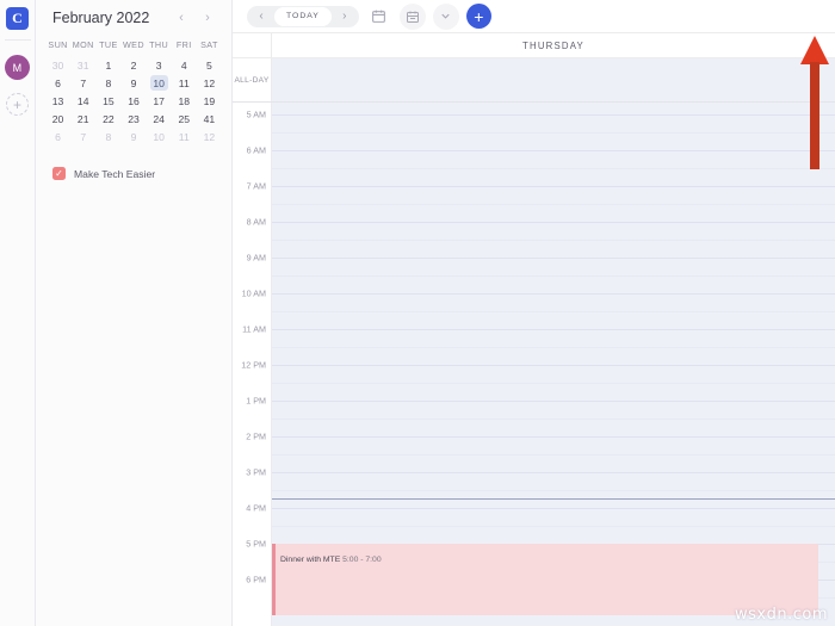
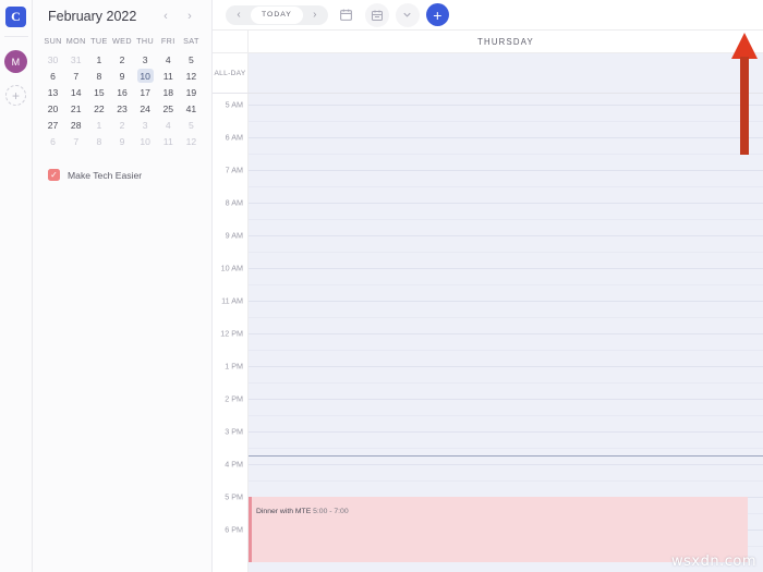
  C
  M
  +
  February 2022
  ‹
  ›
  SUN	MON	TUE	WED	THU	FRI	SAT
  30	31	1	2	3	4	5
  6	7	8	9	10	11	12
  13	14	15	16	17	18	19
  20	21	22	23	24	25	41
+ 27	28	1	2	3	4	5
  6	7	8	9	10	11	12
  ✓
  Make Tech Easier
  ‹
  ›
  +
  THURSDAY
  5 AM
  6 AM
  7 AM
  8 AM
  9 AM
  10 AM
  11 AM
  12 PM
  1 PM
  2 PM
  3 PM
  4 PM
  5 PM
  6 PM
  wsxdn.com
